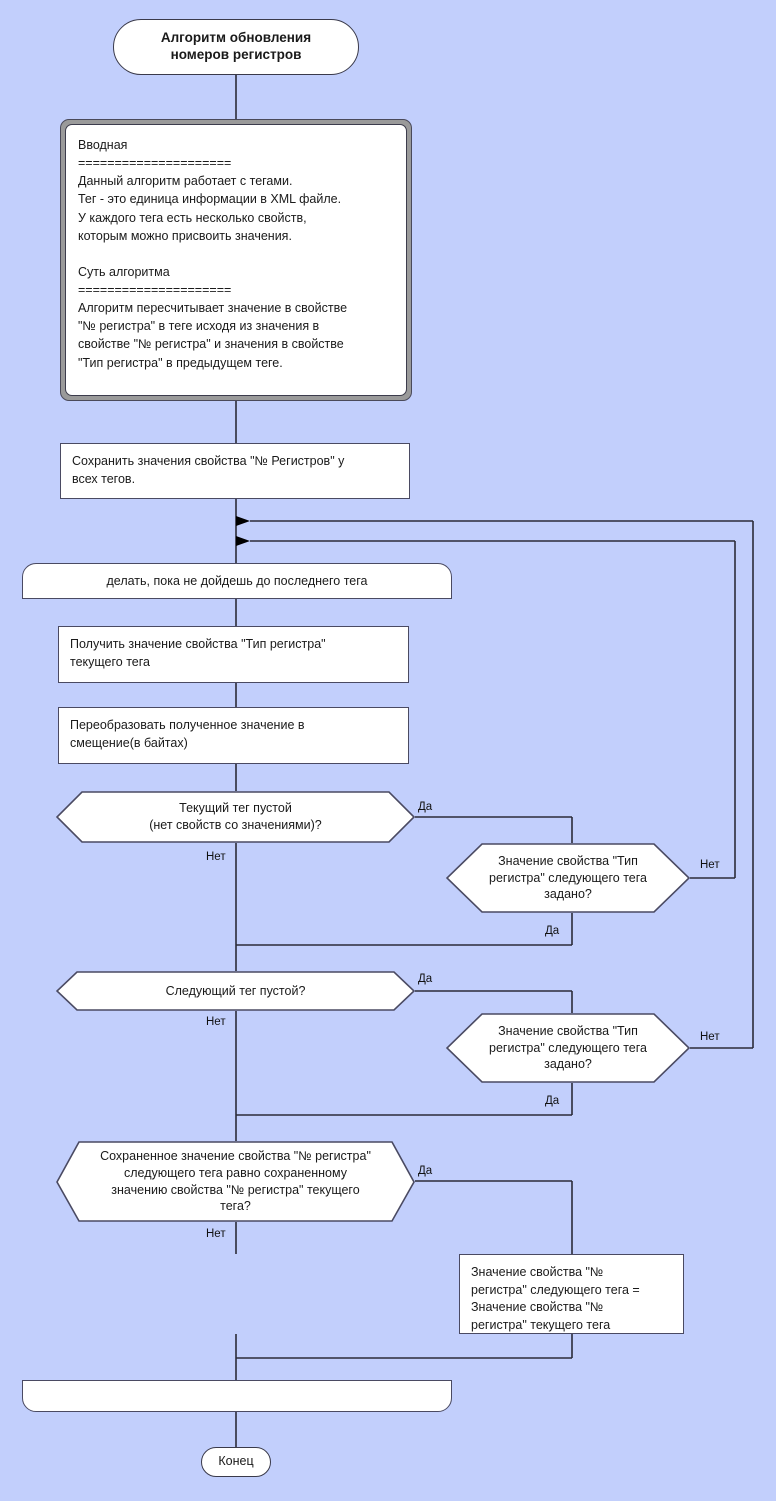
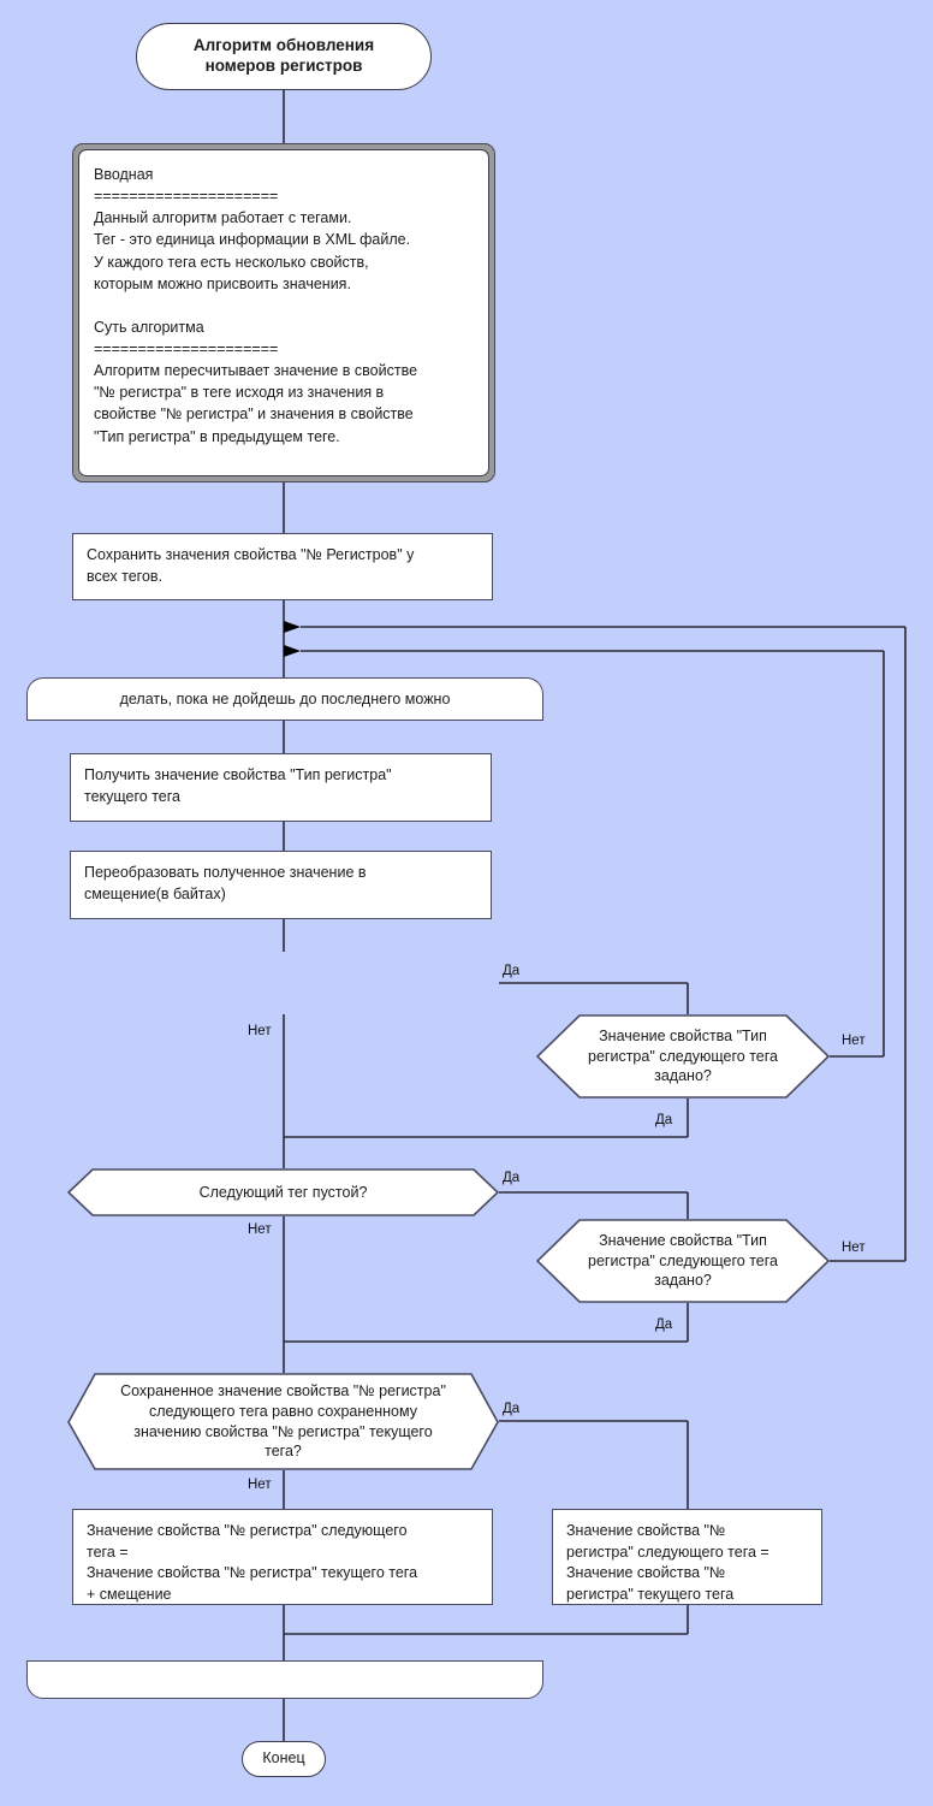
  Алгоритм обновления
  номеров регистров
  Вводная
  =====================
  Данный алгоритм работает с тегами.
  Тег - это единица информации в XML файле.
  У каждого тега есть несколько свойств,
  которым можно присвоить значения.
  Суть алгоритма
  =====================
  Алгоритм пересчитывает значение в свойстве
  "№ регистра" в теге исходя из значения в
  свойстве "№ регистра" и значения в свойстве
  "Тип регистра" в предыдущем теге.
  Сохранить значения свойства "№ Регистров" у
  всех тегов.
- делать, пока не дойдешь до последнего тега
+ делать, пока не дойдешь до последнего можно
  Получить значение свойства "Тип регистра"
  текущего тега
  Переобразовать полученное значение в
  смещение(в байтах)
- Текущий тег пустой
- (нет свойств со значениями)?
  Значение свойства "Тип
  регистра" следующего тега
  задано?
  Следующий тег пустой?
  Значение свойства "Тип
  регистра" следующего тега
  задано?
  Сохраненное значение свойства "№ регистра"
  следующего тега равно сохраненному
  значению свойства "№ регистра" текущего
  тега?
+ Значение свойства "№ регистра" следующего
+ тега =
+ Значение свойства "№ регистра" текущего тега
+ + смещение
  Значение свойства "№
  регистра" следующего тега =
  Значение свойства "№
  регистра" текущего тега
  Конец
  Да
  Нет
  Нет
  Да
  Да
  Нет
  Нет
  Да
  Да
  Нет
